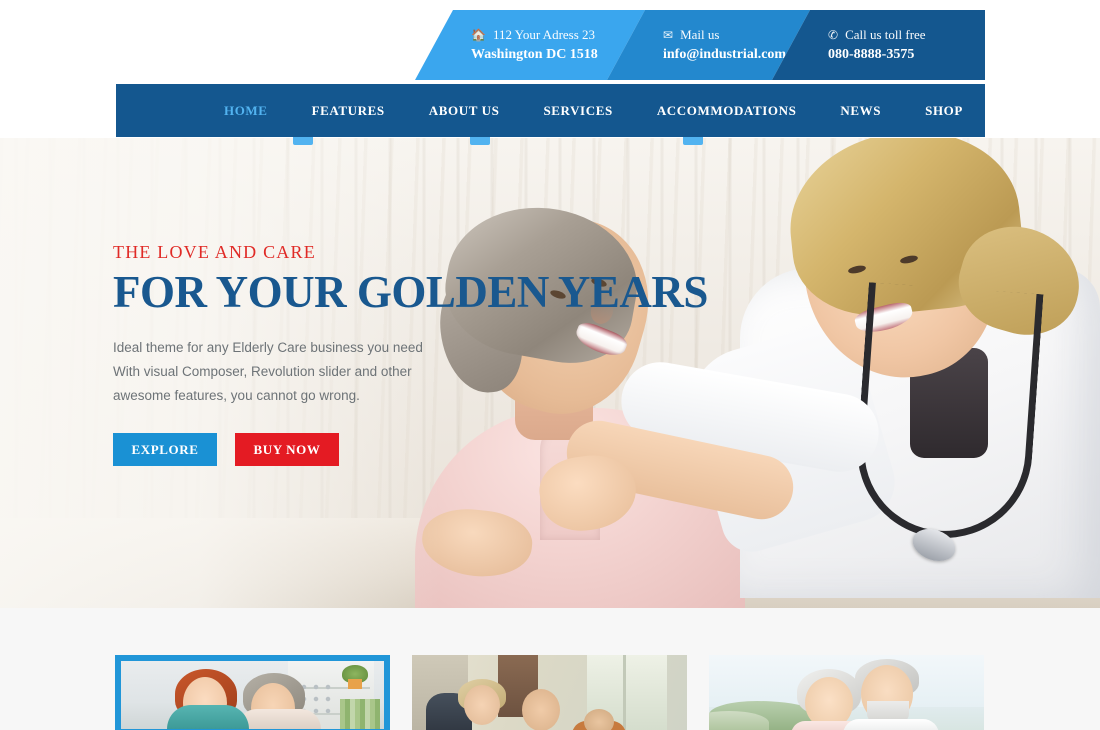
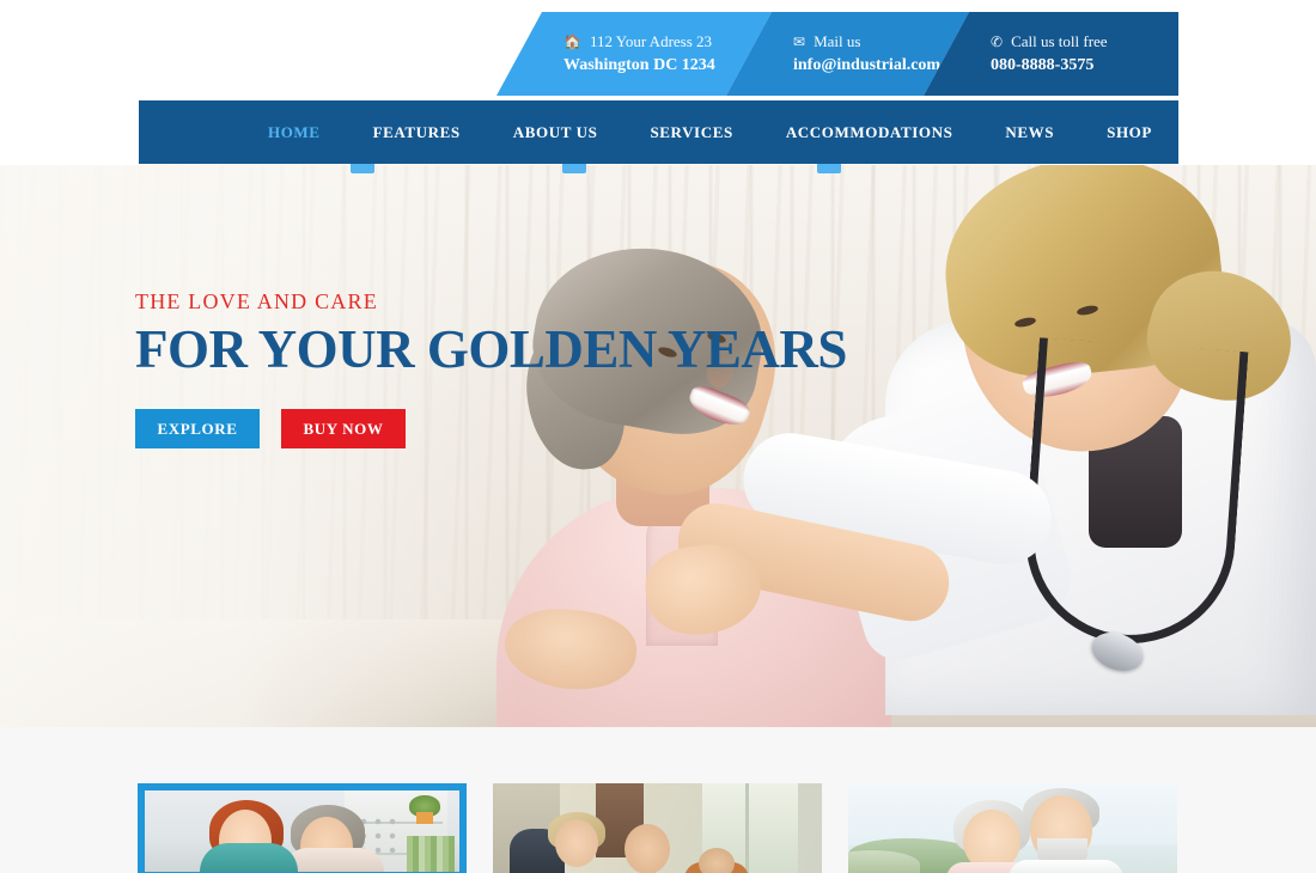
  🏠
  112 Your Adress 23
- Washington DC 1518
+ Washington DC 1234
  ✉
  Mail us
  info@industrial.com
  ✆
  Call us toll free
  080-8888-3575
  HOME
  FEATURES
  ABOUT US
  SERVICES
  ACCOMMODATIONS
  NEWS
  SHOP
  THE LOVE AND CARE
  FOR YOUR GOLDEN YEARS
- Ideal theme for any Elderly Care business you need With visual Composer, Revolution slider and other awesome features, you cannot go wrong.
  EXPLORE
  BUY NOW
